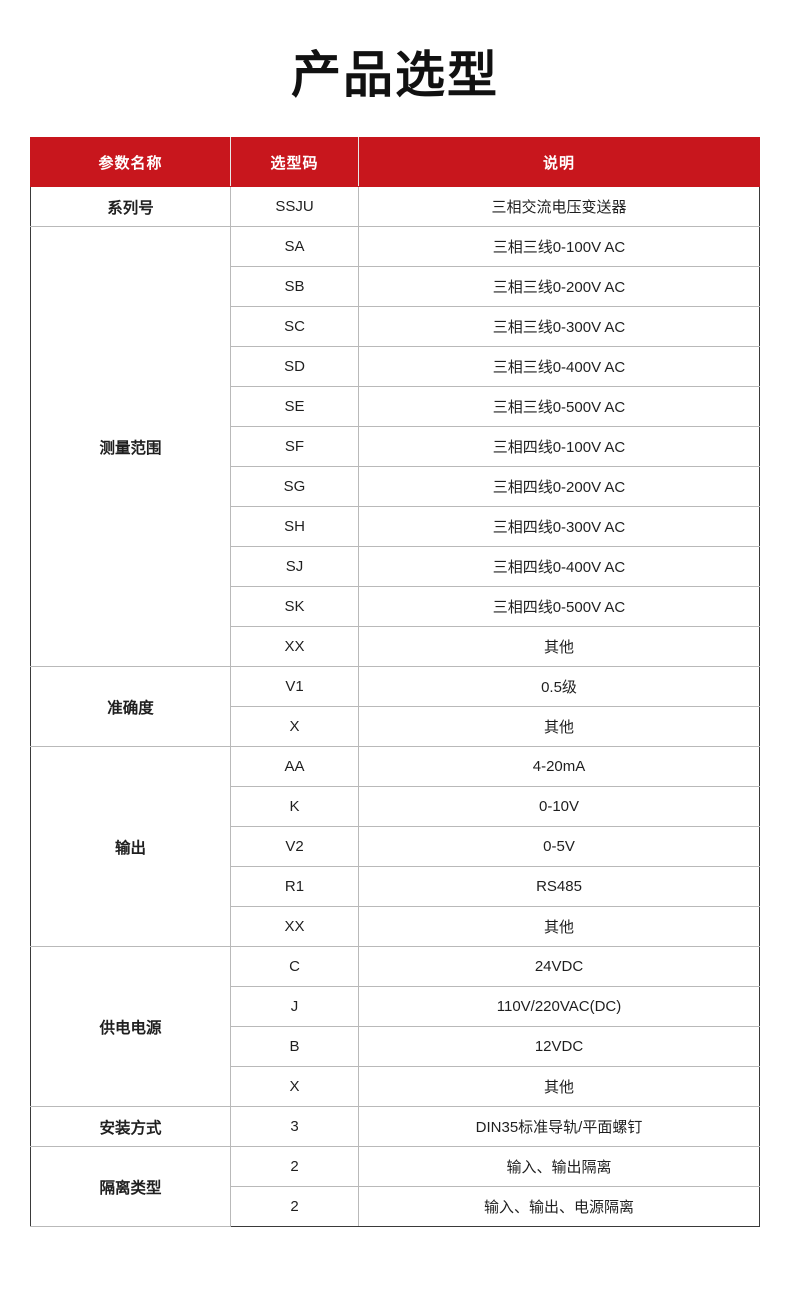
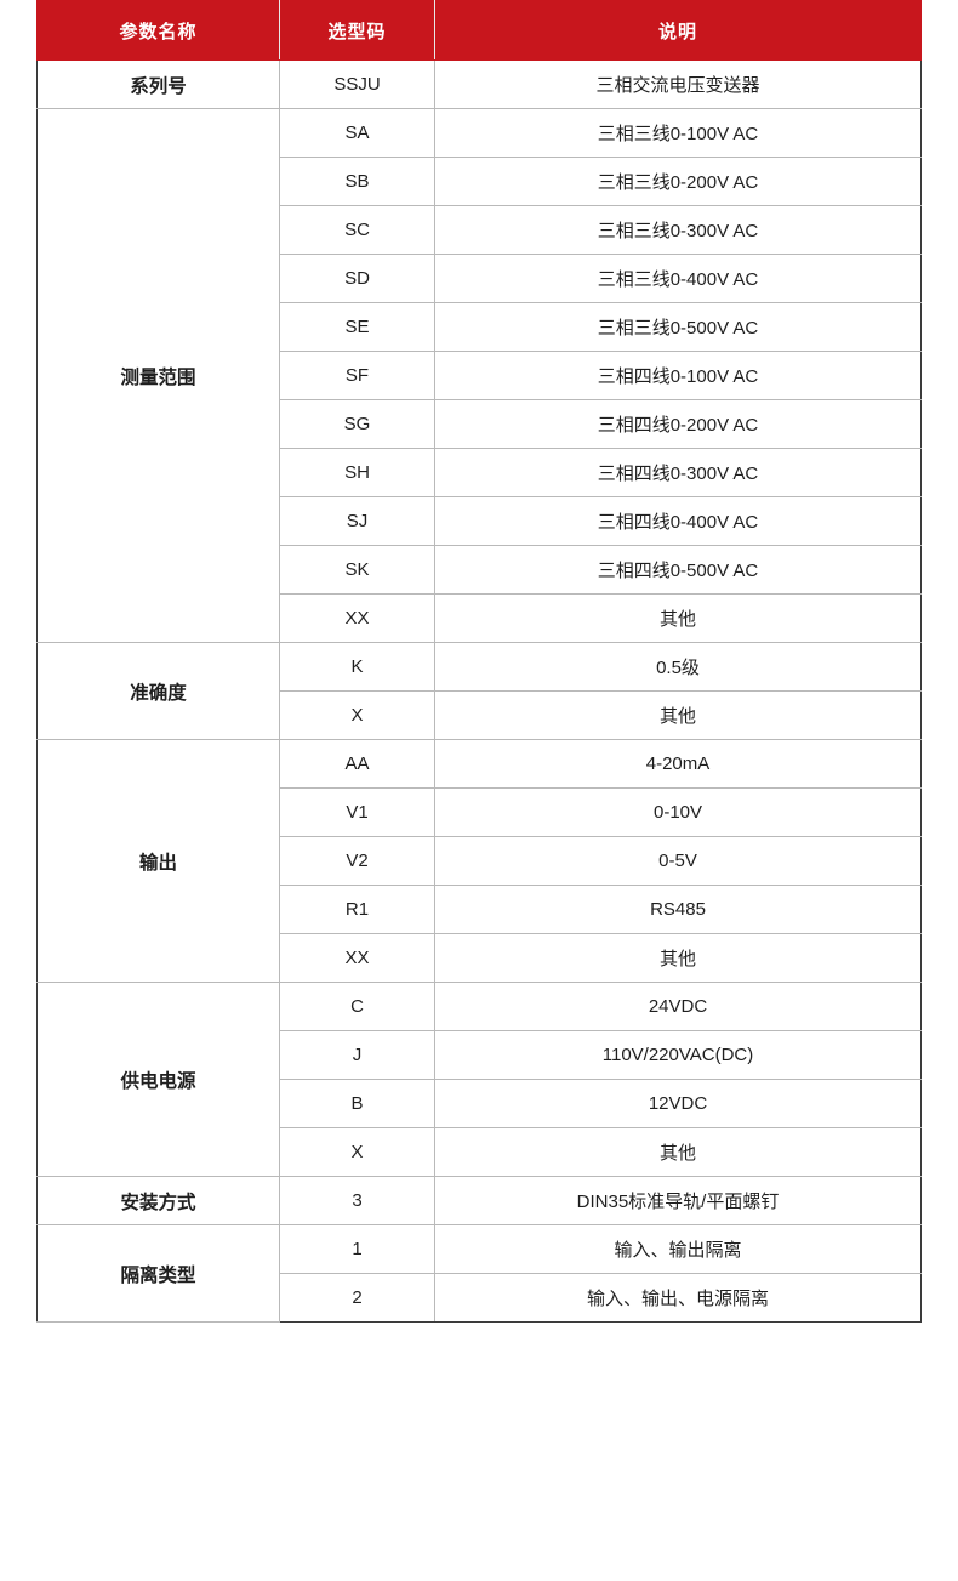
- 产品选型
  参数名称	选型码	说明
  系列号	SSJU	三相交流电压变送器
  测量范围	SA	三相三线0-100V AC
  SB	三相三线0-200V AC
  SC	三相三线0-300V AC
  SD	三相三线0-400V AC
  SE	三相三线0-500V AC
  SF	三相四线0-100V AC
  SG	三相四线0-200V AC
  SH	三相四线0-300V AC
  SJ	三相四线0-400V AC
  SK	三相四线0-500V AC
  XX	其他
- 准确度	V1	0.5级
+ 准确度	K	0.5级
  X	其他
  输出	AA	4-20mA
- K	0-10V
+ V1	0-10V
  V2	0-5V
  R1	RS485
  XX	其他
  供电电源	C	24VDC
  J	110V/220VAC(DC)
  B	12VDC
  X	其他
  安装方式	3	DIN35标准导轨/平面螺钉
- 隔离类型	2	输入、输出隔离
+ 隔离类型	1	输入、输出隔离
  2	输入、输出、电源隔离
